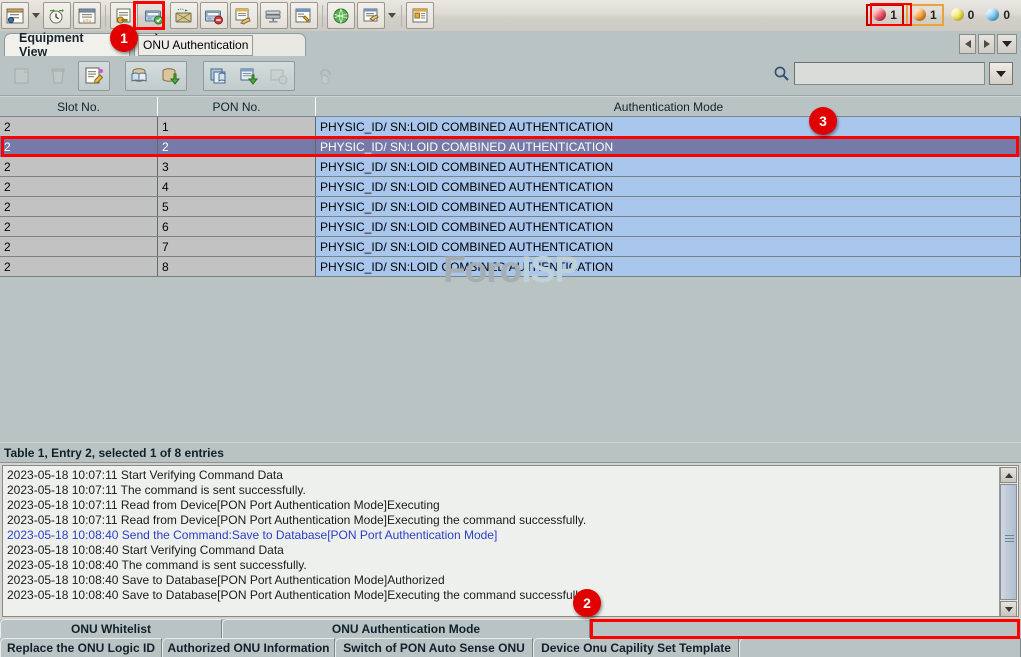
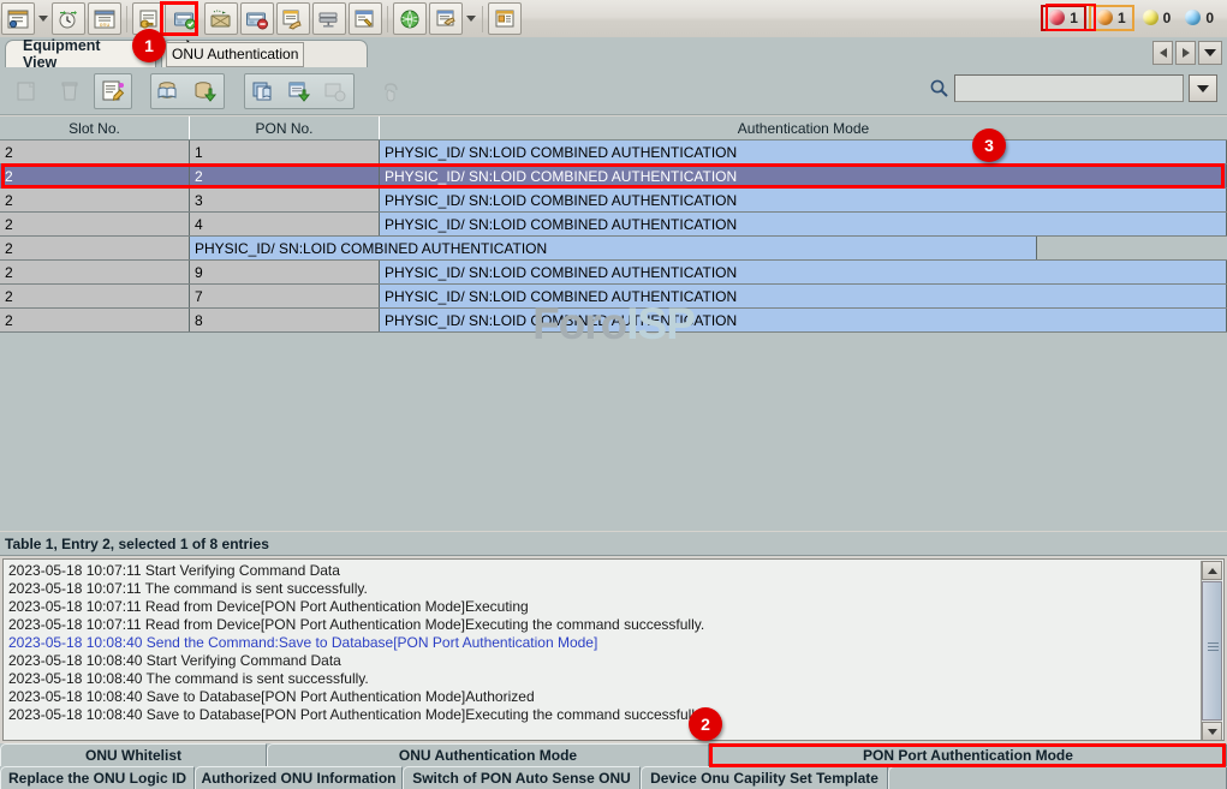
  1
  1
  0
  0
  Equipment View
  ONU Authentication
  ForoISP
  Slot No.
  PON No.
  Authentication Mode
  2
  1
  PHYSIC_ID/ SN:LOID COMBINED AUTHENTICATION
  2
  2
  PHYSIC_ID/ SN:LOID COMBINED AUTHENTICATION
  2
  3
  PHYSIC_ID/ SN:LOID COMBINED AUTHENTICATION
  2
  4
  PHYSIC_ID/ SN:LOID COMBINED AUTHENTICATION
  2
- 5
  PHYSIC_ID/ SN:LOID COMBINED AUTHENTICATION
  2
- 6
+ 9
  PHYSIC_ID/ SN:LOID COMBINED AUTHENTICATION
  2
  7
  PHYSIC_ID/ SN:LOID COMBINED AUTHENTICATION
  2
  8
  PHYSIC_ID/ SN:LOID COMBINED AUTHENTICATION
  Table 1, Entry 2, selected 1 of 8 entries
  2023-05-18 10:07:11 Start Verifying Command Data
  2023-05-18 10:07:11 The command is sent successfully.
  2023-05-18 10:07:11 Read from Device[PON Port Authentication Mode]Executing
  2023-05-18 10:07:11 Read from Device[PON Port Authentication Mode]Executing the command successfully.
  2023-05-18 10:08:40 Send the Command:Save to Database[PON Port Authentication Mode]
  2023-05-18 10:08:40 Start Verifying Command Data
  2023-05-18 10:08:40 The command is sent successfully.
  2023-05-18 10:08:40 Save to Database[PON Port Authentication Mode]Authorized
  2023-05-18 10:08:40 Save to Database[PON Port Authentication Mode]Executing the command successfu
  ONU Whitelist
  ONU Authentication Mode
+ PON Port Authentication Mode
  Replace the ONU Logic ID
  Authorized ONU Information
  Switch of PON Auto Sense ONU
  Device Onu Capility Set Template
  1
  2
  3
